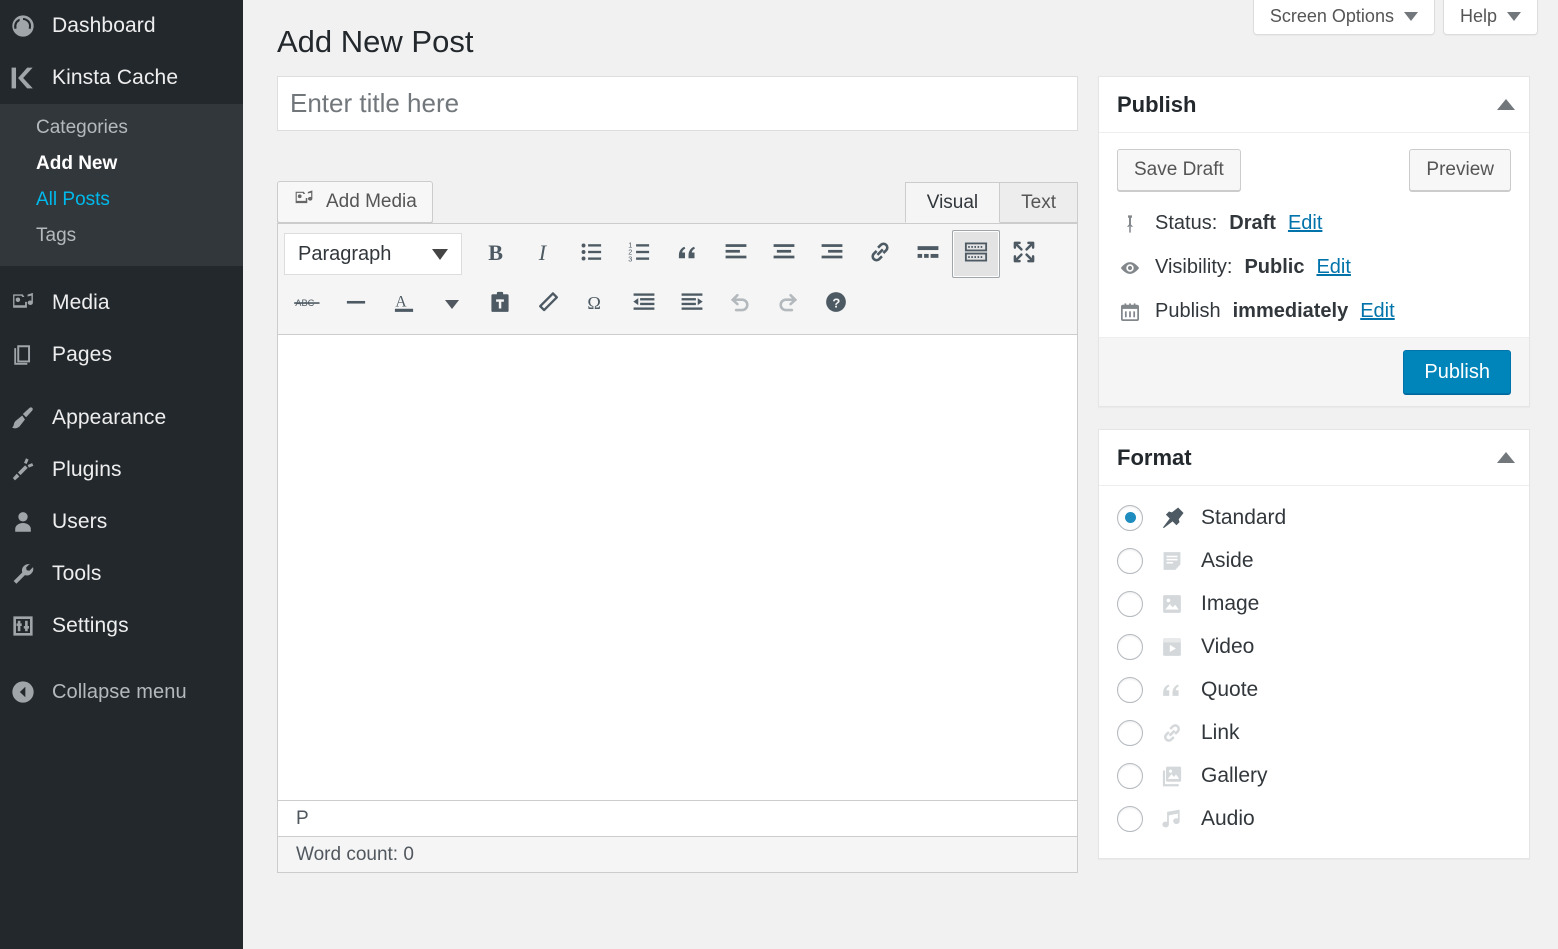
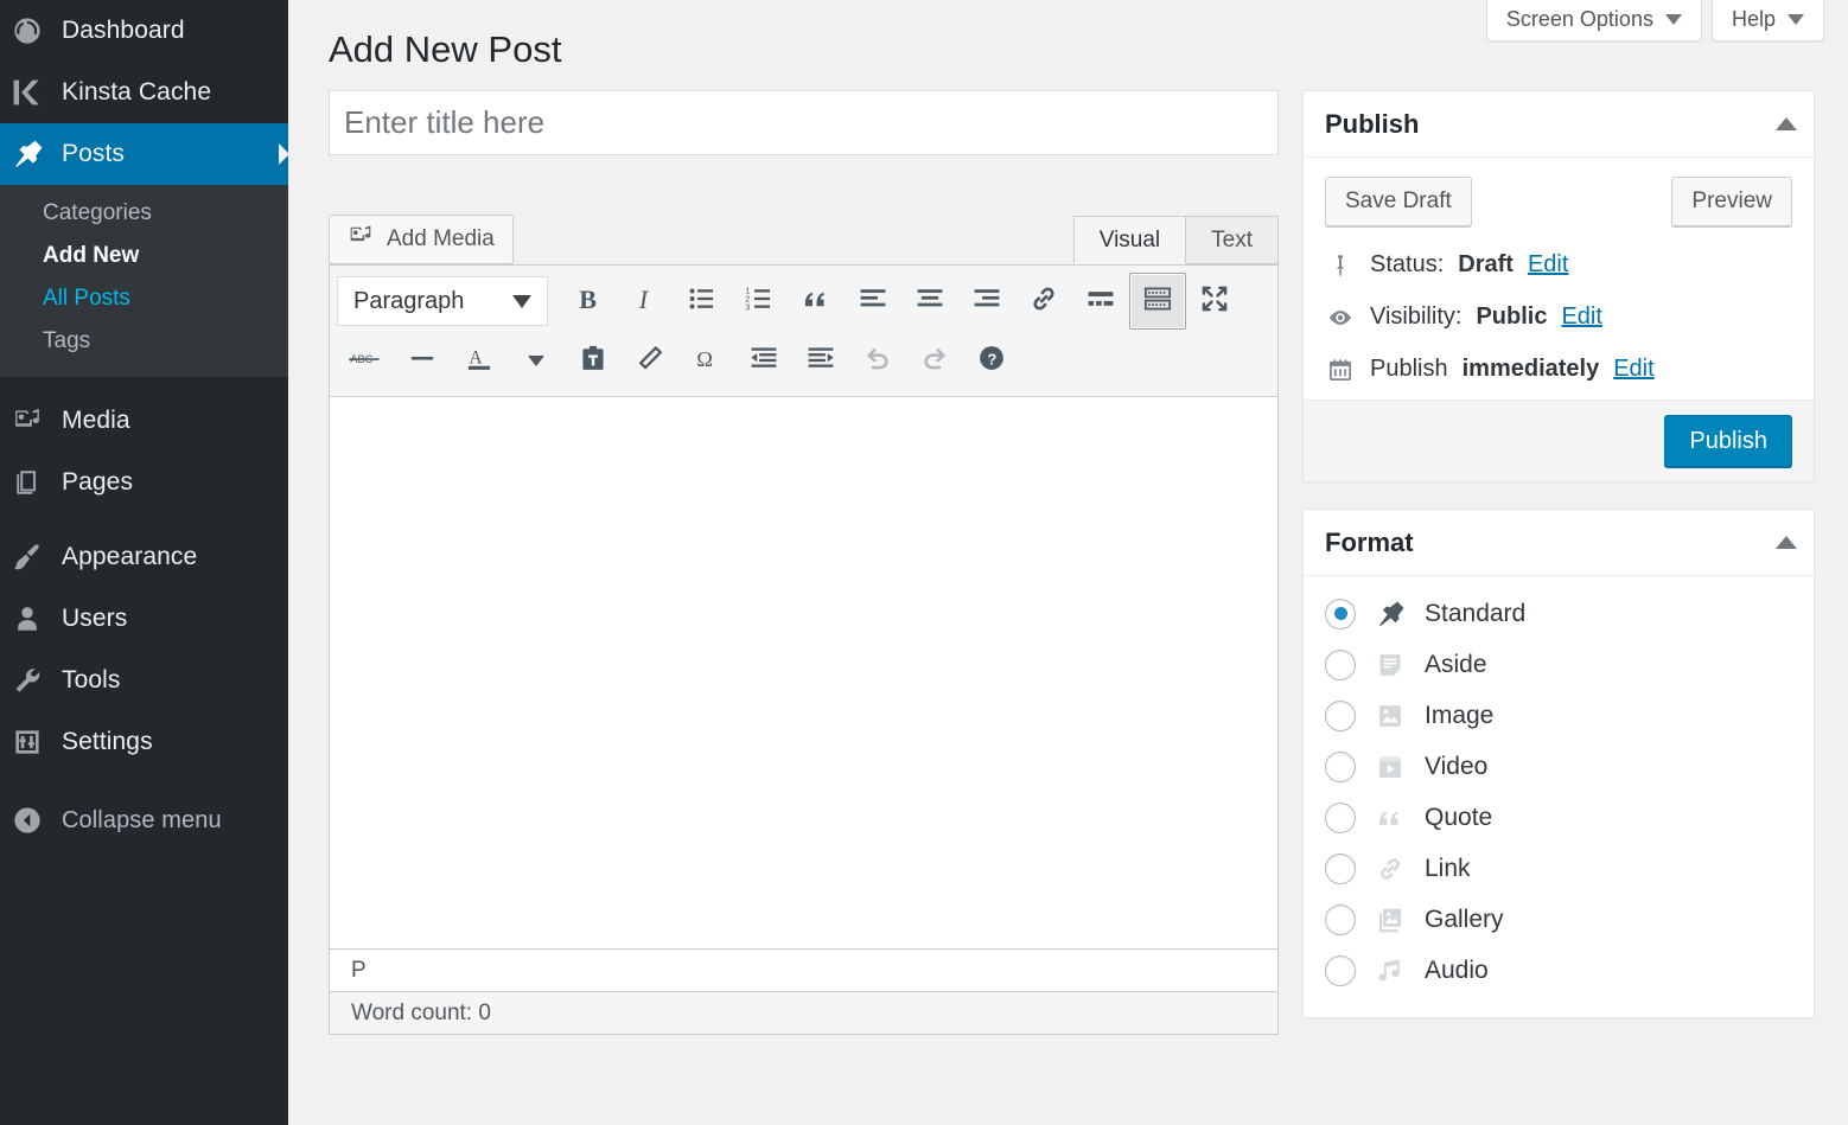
  Dashboard
  Kinsta Cache
+ Posts
  Categories
  Add New
  All Posts
  Tags
  Media
  Pages
  Appearance
- Plugins
  Users
  Tools
  Settings
  Collapse menu
  Screen Options
  Help
  Add New Post
  Enter title here
  Add Media
  Visual
  Text
  Paragraph
  B
  I
  1
  2
  3
  A
  Ω
  ?
  P
  Word count: 0
  Publish
  Save Draft
  Preview
  Status:
  Draft
  Edit
  Visibility:
  Public
  Edit
  Publish
  immediately
  Edit
  Publish
  Format
  Standard
  Aside
  Image
  Video
  Quote
  Link
  Gallery
  Audio
